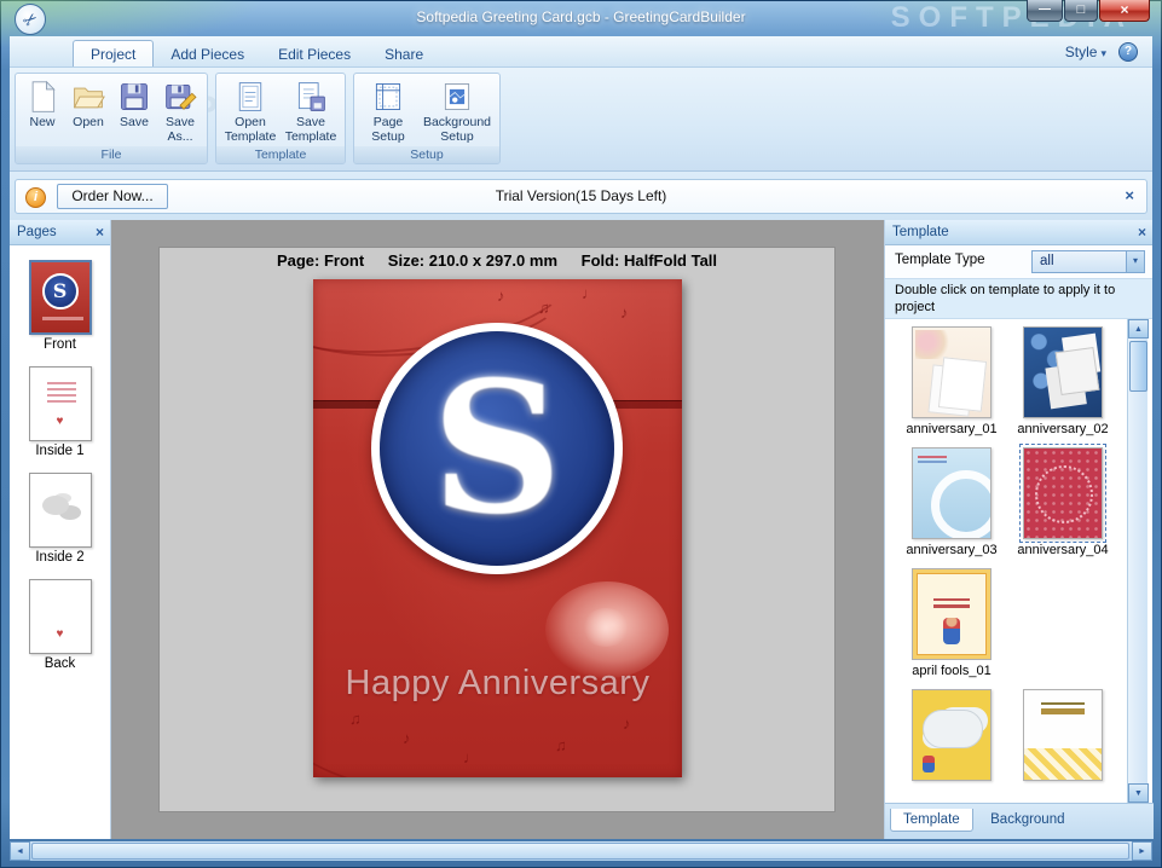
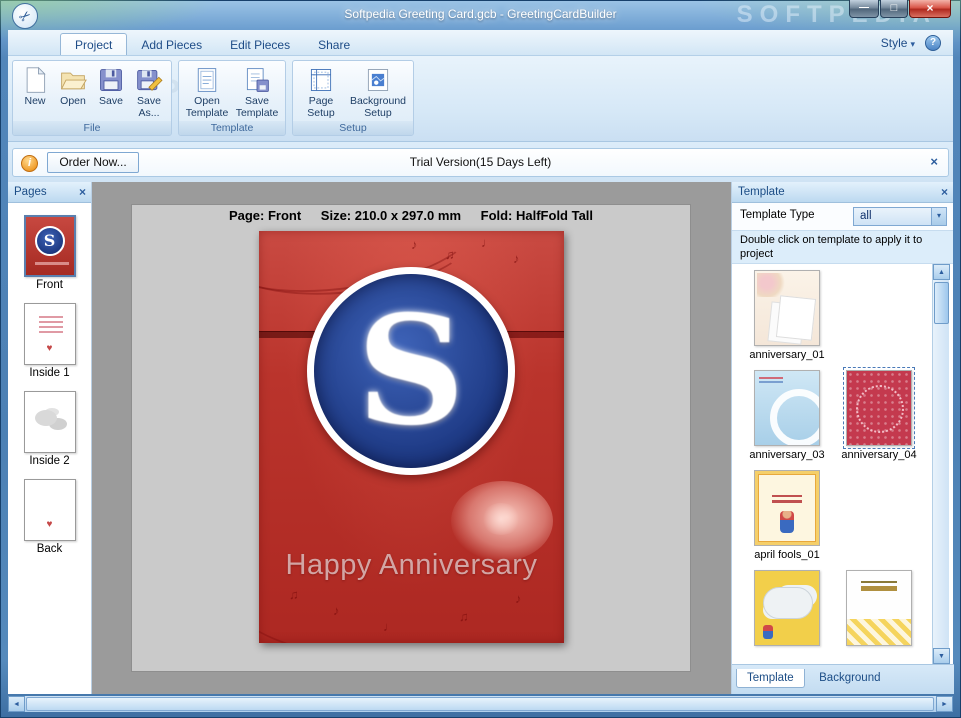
  Softpedia Greeting Card.gcb - GreetingCardBuilder
  —
  □
  ×
  Project
  Add Pieces
  Edit Pieces
  Share
  Style ▾
  ?
  New
  Open
  Save
  Save As...
  File
  Open Template
  Save Template
  Template
  Page Setup
  Background Setup
  Setup
  i
  Order Now...
  Trial Version(15 Days Left)
  ×
  Pages
  ×
  S
  Front
  ♥
  Inside 1
  Inside 2
  ♥
  Back
  Page: Front Size: 210.0 x 297.0 mm Fold: HalfFold Tall
  ♪
  ♫
  ♩
  ♪
  S
  Happy Anniversary
  ♫
  ♪
  ♩
  ♫
  ♪
  Template
  ×
  Template Type
  all
  ▾
  Double click on template to apply it to project
  anniversary_01
- anniversary_02
  anniversary_03
  anniversary_04
  april fools_01
  Template Background
